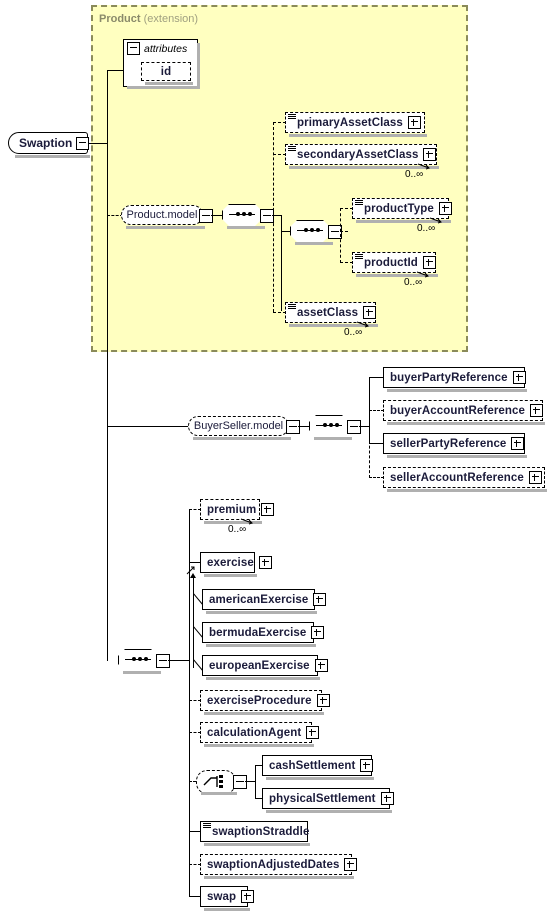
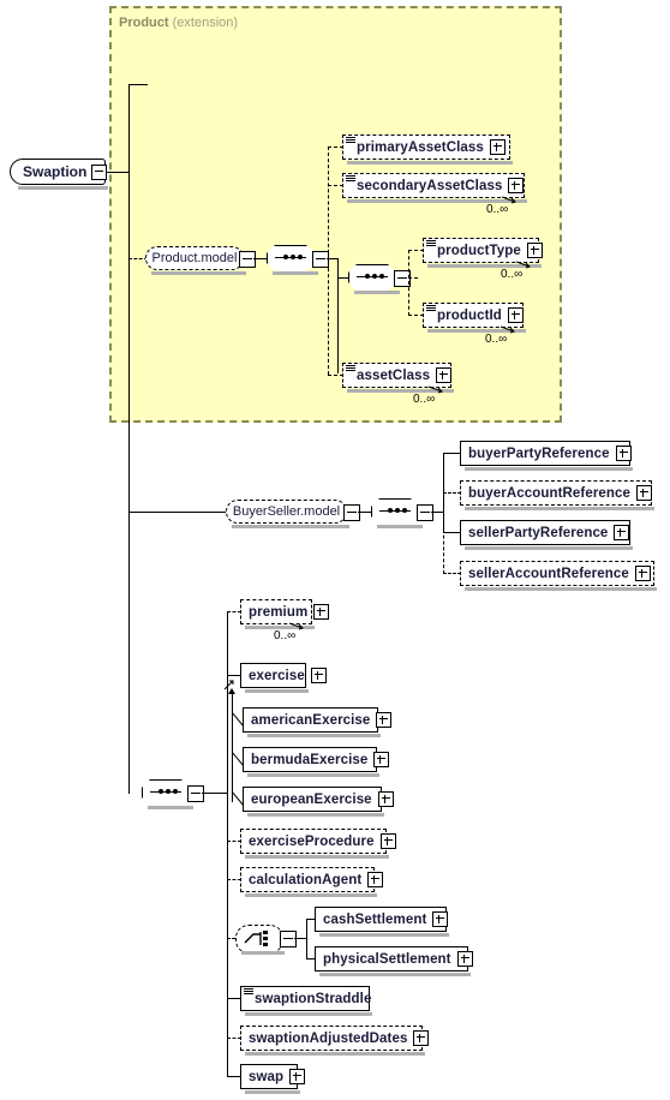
  Product (extension)
  Swaption
- attributes
- id
  Product.model
  primaryAssetClass
  secondaryAssetClass
  0..∞
  productType
  0..∞
  productId
  0..∞
  assetClass
  0..∞
  BuyerSeller.model
  buyerPartyReference
  buyerAccountReference
  sellerPartyReference
  sellerAccountReference
  premium
  0..∞
  exercise
  americanExercise
  bermudaExercise
  europeanExercise
  exerciseProcedure
  calculationAgent
  cashSettlement
  physicalSettlement
  swaptionStraddle
  swaptionAdjustedDates
  swap
